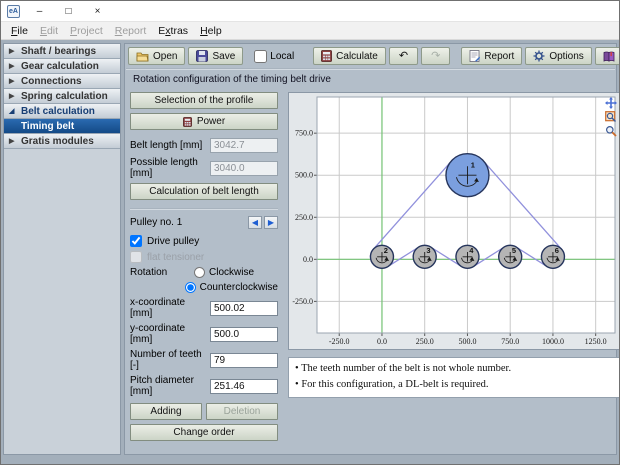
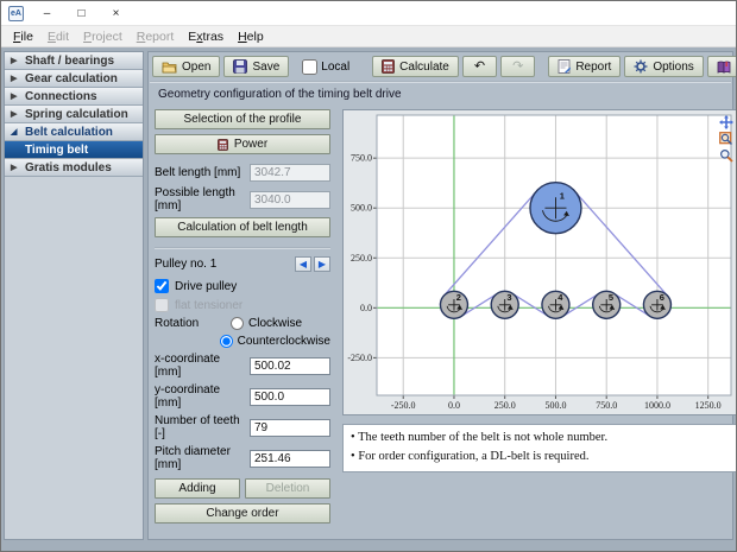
  –
  □
  ×
  File
  Edit
  Project
  Report
  Extras
  Help
  Shaft / bearings
  Gear calculation
  Connections
  Spring calculation
  Belt calculation
  Timing belt
  Gratis modules
  Open
  Save
  Local
  Calculate
  ↶
  ↷
  Report
  Options
- Rotation configuration of the timing belt drive
+ Geometry configuration of the timing belt drive
  Selection of the profile
  Power
  Belt length [mm]
  3042.7
  Possible length [mm]
  3040.0
  Calculation of belt length
  Pulley no. 1
  ◀
  ▶
  Drive pulley
  flat tensioner
  Rotation
  Clockwise
  Counterclockwise
  x-coordinate [mm]
  500.02
  y-coordinate [mm]
  500.0
  Number of teeth [-]
  79
  Pitch diameter [mm]
  251.46
  Adding
  Deletion
  Change order
  -250.0
  0.0
  250.0
  500.0
  750.0
  1000.0
  1250.0
  -250.0
  0.0
  250.0
  500.0
  750.0
  1
  2
  3
  4
  5
  6
  The teeth number of the belt is not whole number.
- For this configuration, a DL-belt is required.
+ For order configuration, a DL-belt is required.
